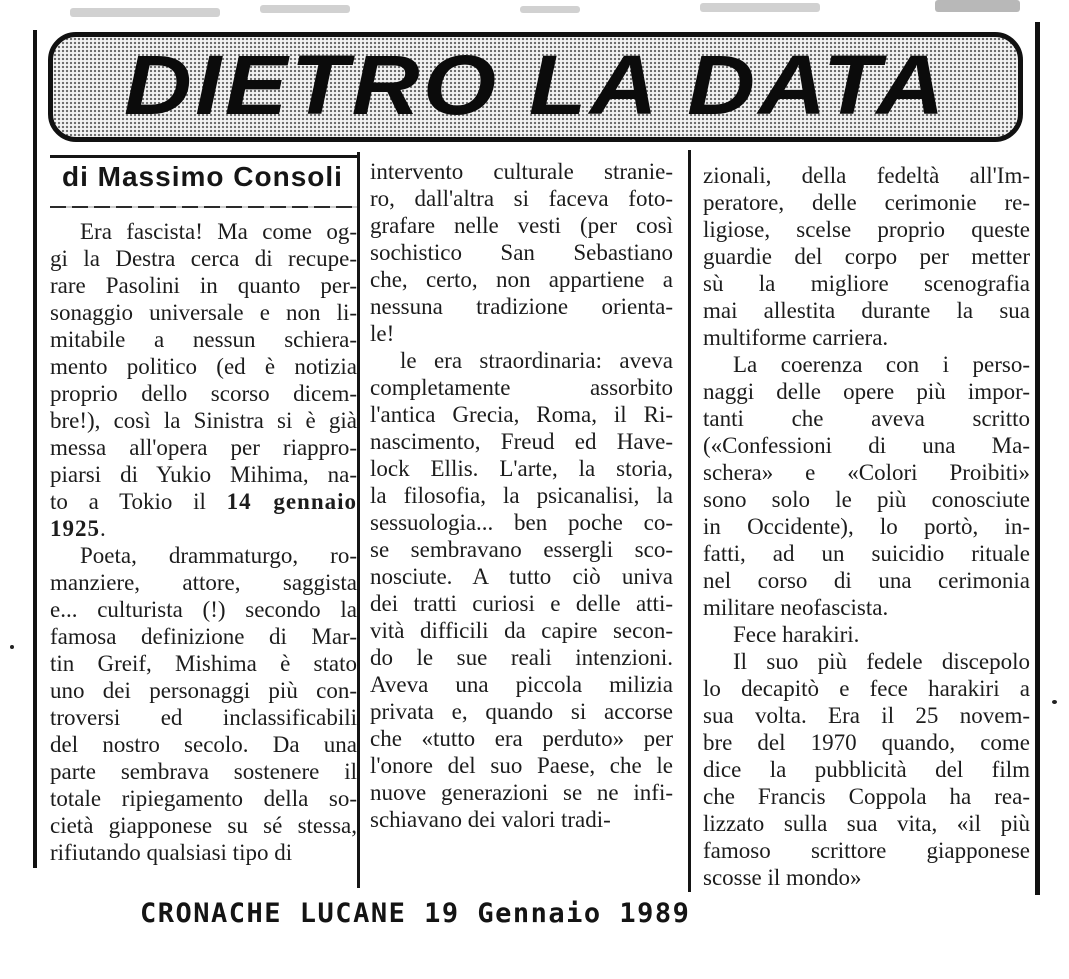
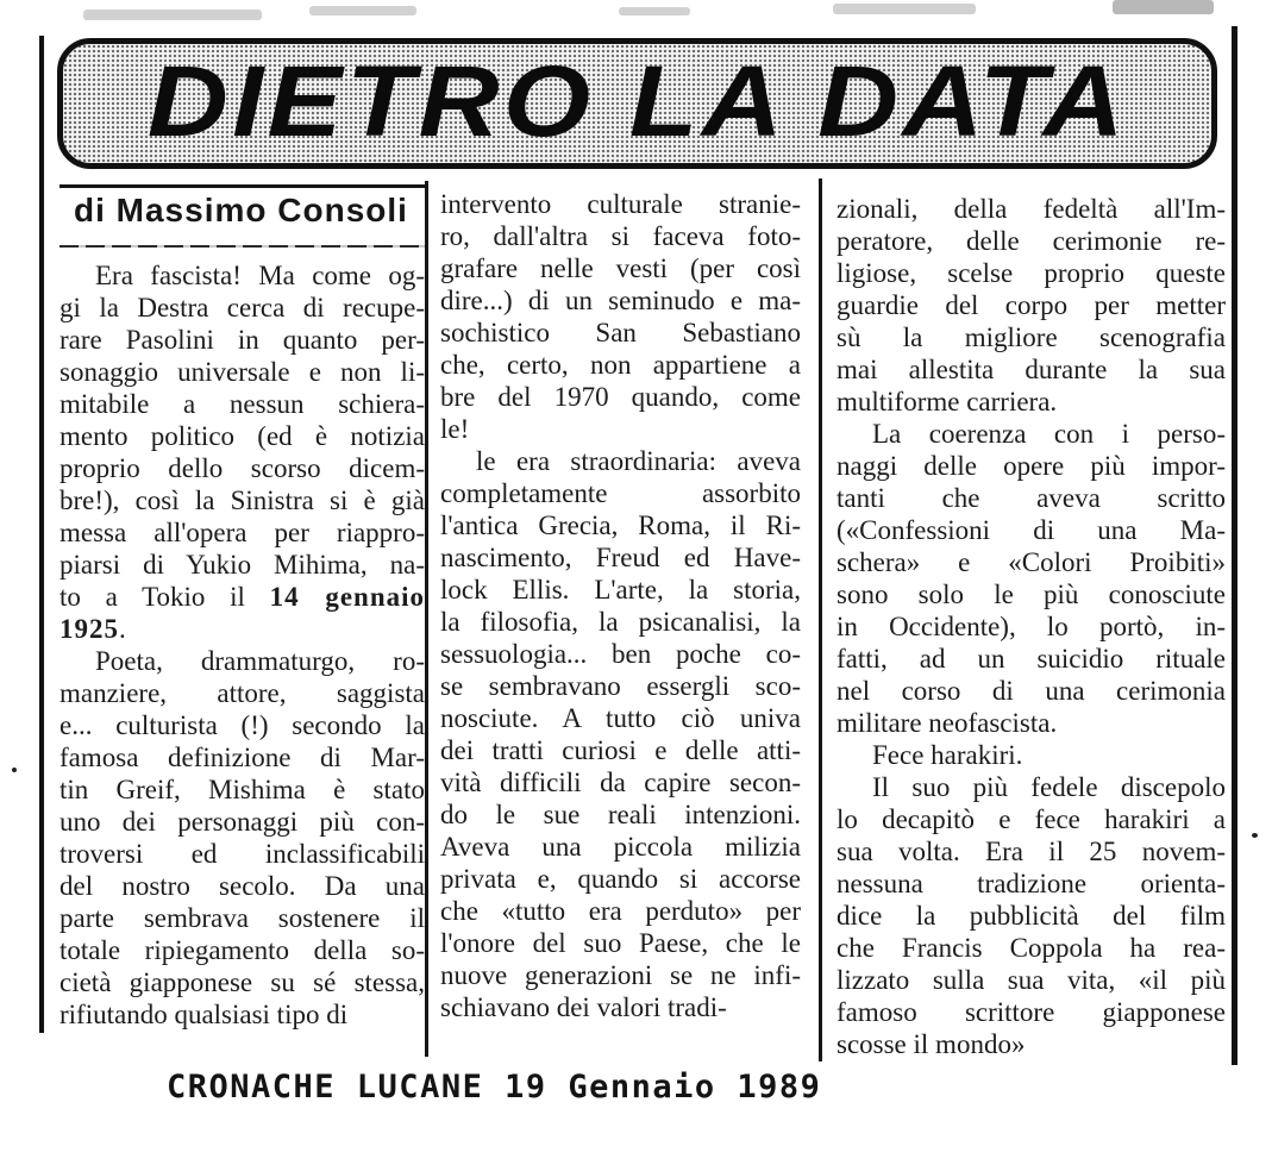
  DIETRO LA DATA
  di Massimo Consoli
  Era fascista! Ma come og-
  gi la Destra cerca di recupe-
  rare Pasolini in quanto per-
  sonaggio universale e non li-
  mitabile a nessun schiera-
  mento politico (ed è notizia
  proprio dello scorso dicem-
  bre!), così la Sinistra si è già
  messa all'opera per riappro-
  piarsi di Yukio Mihima, na-
  to a Tokio il 14 gennaio
  1925.
  Poeta, drammaturgo, ro-
  manziere, attore, saggista
  e... culturista (!) secondo la
  famosa definizione di Mar-
  tin Greif, Mishima è stato
  uno dei personaggi più con-
  troversi ed inclassificabili
  del nostro secolo. Da una
  parte sembrava sostenere il
  totale ripiegamento della so-
  cietà giapponese su sé stessa,
  rifiutando qualsiasi tipo di
  intervento culturale stranie-
  ro, dall'altra si faceva foto-
  grafare nelle vesti (per così
+ dire...) di un seminudo e ma-
  sochistico San Sebastiano
  che, certo, non appartiene a
- nessuna tradizione orienta-
+ bre del 1970 quando, come
  le!
  le era straordinaria: aveva
  completamente assorbito
  l'antica Grecia, Roma, il Ri-
  nascimento, Freud ed Have-
  lock Ellis. L'arte, la storia,
  la filosofia, la psicanalisi, la
  sessuologia... ben poche co-
  se sembravano essergli sco-
  nosciute. A tutto ciò univa
  dei tratti curiosi e delle atti-
  vità difficili da capire secon-
  do le sue reali intenzioni.
  Aveva una piccola milizia
  privata e, quando si accorse
  che «tutto era perduto» per
  l'onore del suo Paese, che le
  nuove generazioni se ne infi-
  schiavano dei valori tradi-
  zionali, della fedeltà all'Im-
  peratore, delle cerimonie re-
  ligiose, scelse proprio queste
  guardie del corpo per metter
  sù la migliore scenografia
  mai allestita durante la sua
  multiforme carriera.
  La coerenza con i perso-
  naggi delle opere più impor-
  tanti che aveva scritto
  («Confessioni di una Ma-
  schera» e «Colori Proibiti»
  sono solo le più conosciute
  in Occidente), lo portò, in-
  fatti, ad un suicidio rituale
  nel corso di una cerimonia
  militare neofascista.
  Fece harakiri.
  Il suo più fedele discepolo
  lo decapitò e fece harakiri a
  sua volta. Era il 25 novem-
- bre del 1970 quando, come
+ nessuna tradizione orienta-
  dice la pubblicità del film
  che Francis Coppola ha rea-
  lizzato sulla sua vita, «il più
  famoso scrittore giapponese
  scosse il mondo»
  CRONACHE LUCANE 19 Gennaio 1989
